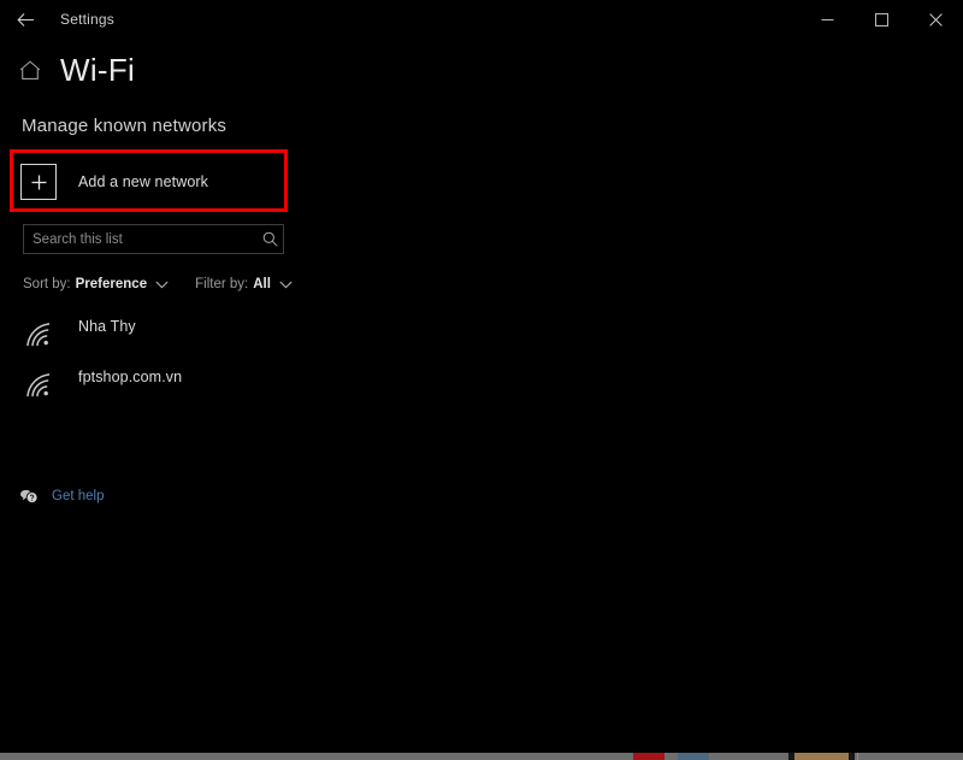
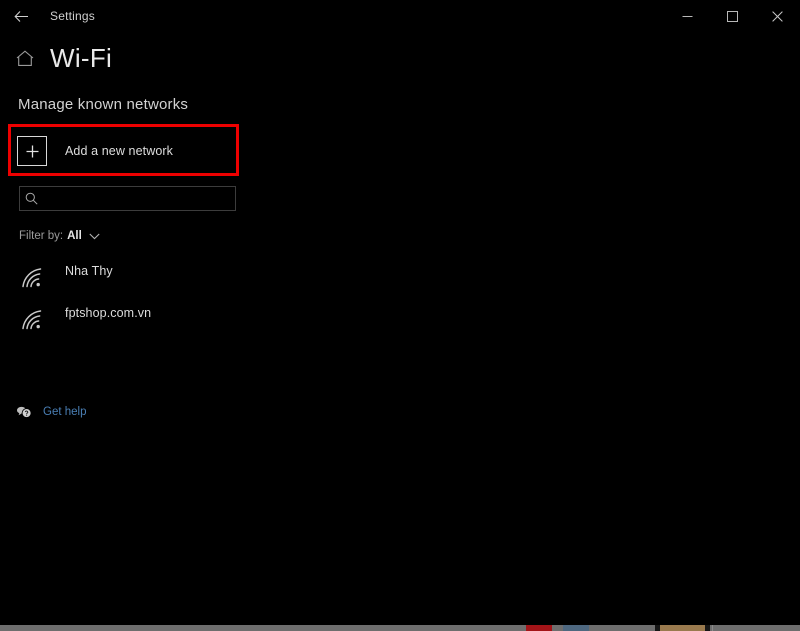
  Settings
  Wi-Fi
  Manage known networks
  Add a new network
- Search this list
- Sort by:
- Preference
  Filter by:
  All
  Nha Thy
  fptshop.com.vn
  Get help
